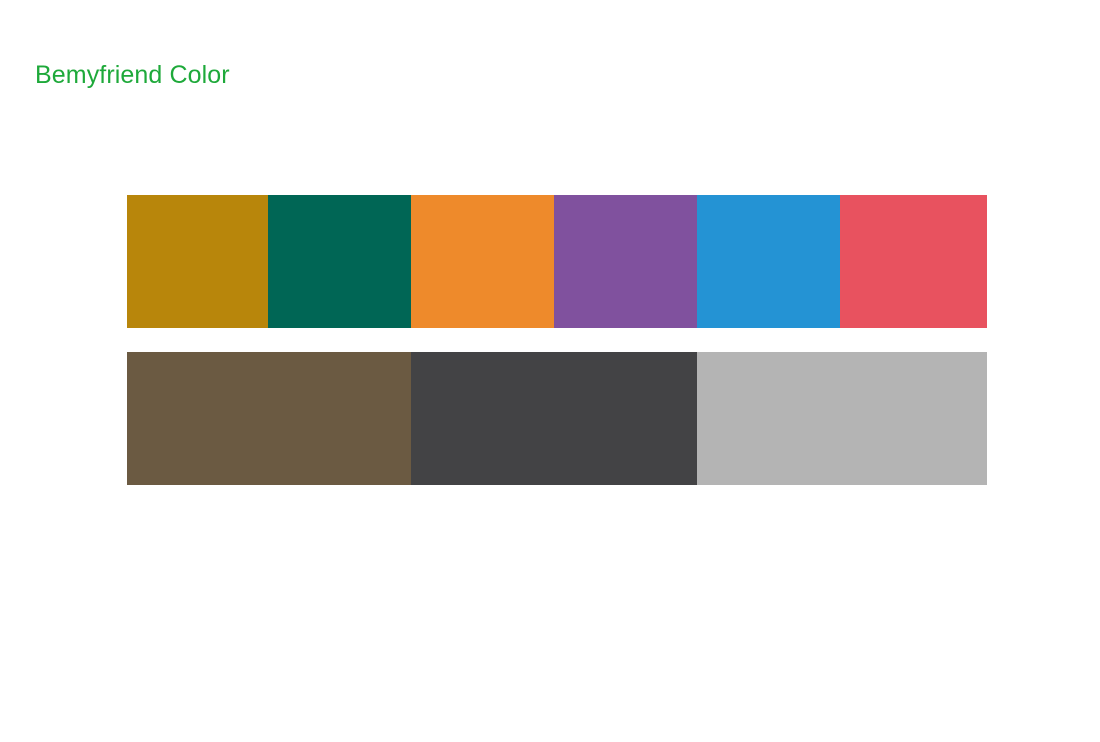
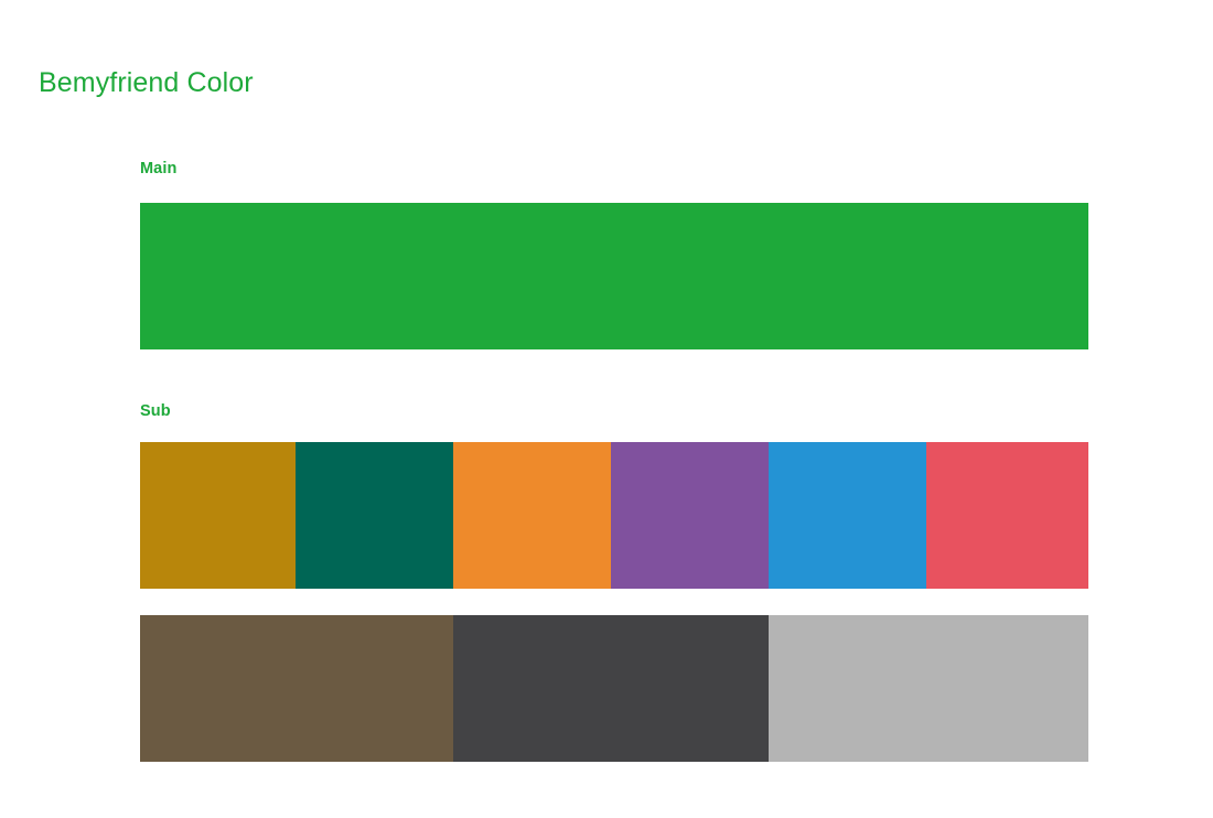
  Bemyfriend Color
+ Main
+ Sub
